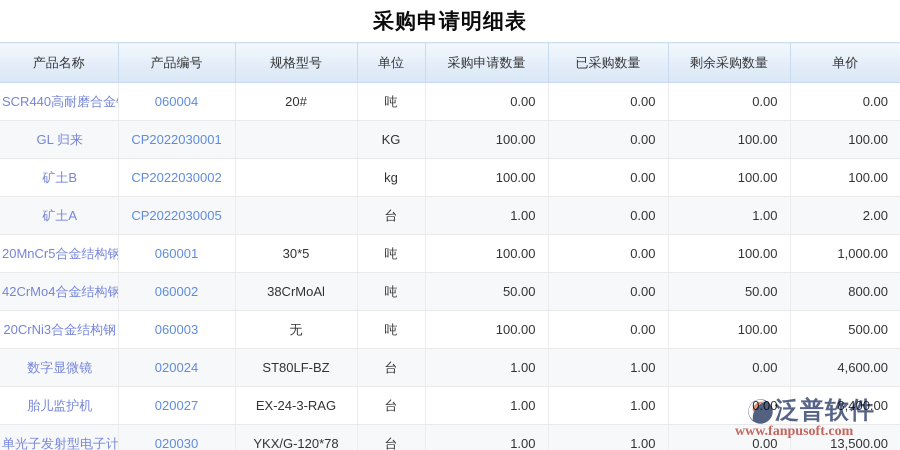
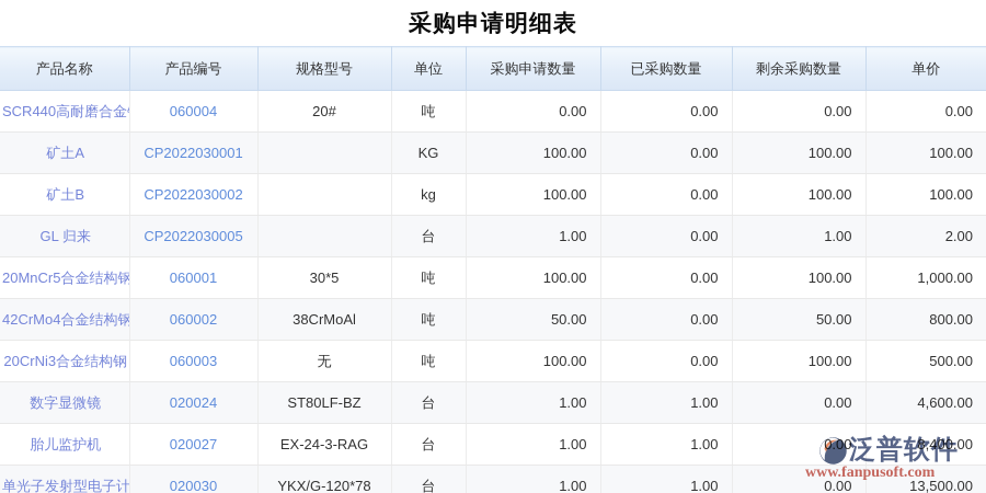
  采购申请明细表
  产品名称	产品编号	规格型号	单位	采购申请数量	已采购数量	剩余采购数量	单价
  SCR440高耐磨合金	060004	20#	吨	0.00	0.00	0.00	0.00
- GL 归来	CP2022030001		KG	100.00	0.00	100.00	100.00
+ 矿土A	CP2022030001		KG	100.00	0.00	100.00	100.00
  矿土B	CP2022030002		kg	100.00	0.00	100.00	100.00
- 矿土A	CP2022030005		台	1.00	0.00	1.00	2.00
+ GL 归来	CP2022030005		台	1.00	0.00	1.00	2.00
  20MnCr5合金结构钢	060001	30*5	吨	100.00	0.00	100.00	1,000.00
  42CrMo4合金结构钢	060002	38CrMoAl	吨	50.00	0.00	50.00	800.00
  20CrNi3合金结构钢	060003	无	吨	100.00	0.00	100.00	500.00
  数字显微镜	020024	ST80LF-BZ	台	1.00	1.00	0.00	4,600.00
  胎儿监护机	020027	EX-24-3-RAG	台	1.00	1.00	0.00	8,400.00
  单光子发射型电子计	020030	YKX/G-120*78	台	1.00	1.00	0.00	13,500.00
  泛普软件
  www.fanpusoft.com
